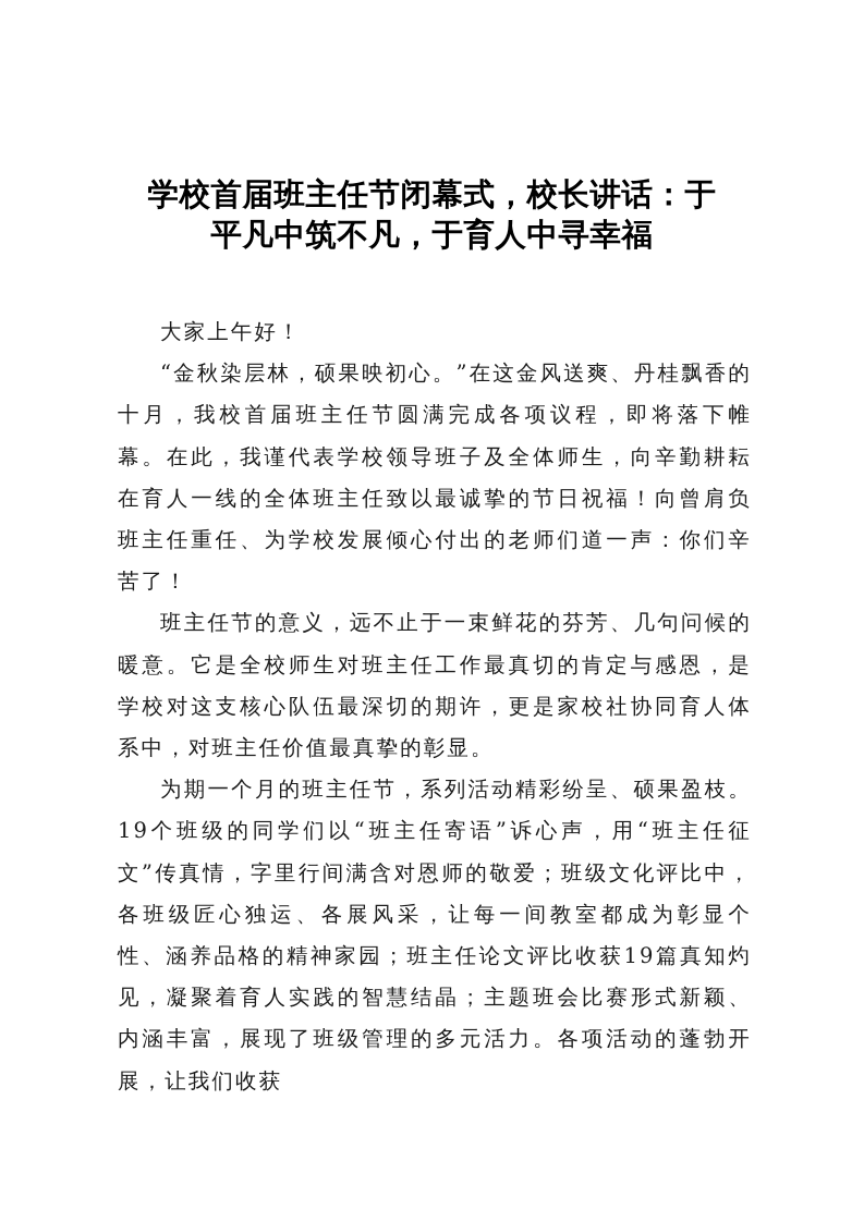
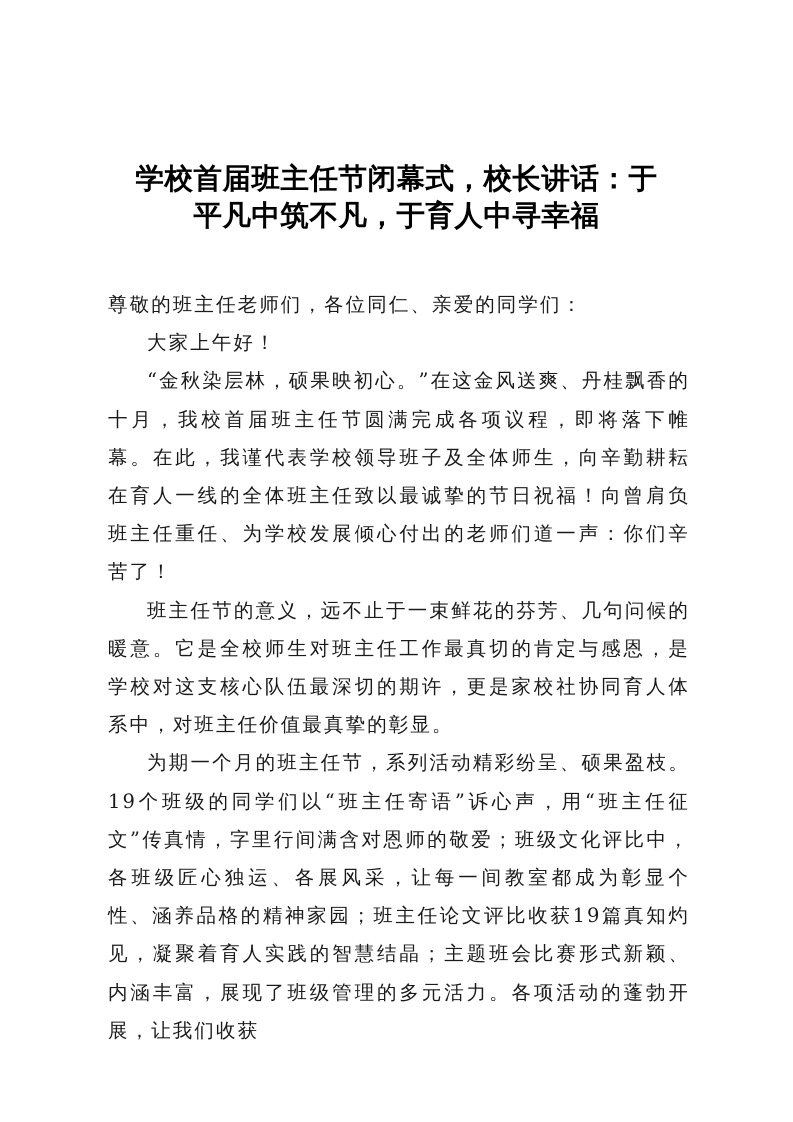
  学校首届班主任节闭幕式，校长讲话：于
  平凡中筑不凡，于育人中寻幸福
+ 尊敬的班主任老师们，各位同仁、亲爱的同学们：
  大家上午好！
  “金秋染层林，硕果映初心。”在这金风送爽、丹桂飘香的十月，我校首届班主任节圆满完成各项议程，即将落下帷幕。在此，我谨代表学校领导班子及全体师生，向辛勤耕耘在育人一线的全体班主任致以最诚挚的节日祝福！向曾肩负班主任重任、为学校发展倾心付出的老师们道一声：你们辛苦了！
  班主任节的意义，远不止于一束鲜花的芬芳、几句问候的暖意。它是全校师生对班主任工作最真切的肯定与感恩，是学校对这支核心队伍最深切的期许，更是家校社协同育人体系中，对班主任价值最真挚的彰显。
  为期一个月的班主任节，系列活动精彩纷呈、硕果盈枝。19个班级的同学们以“班主任寄语”诉心声，用“班主任征文”传真情，字里行间满含对恩师的敬爱；班级文化评比中，各班级匠心独运、各展风采，让每一间教室都成为彰显个性、涵养品格的精神家园；班主任论文评比收获19篇真知灼见，凝聚着育人实践的智慧结晶；主题班会比赛形式新颖、内涵丰富，展现了班级管理的多元活力。各项活动的蓬勃开展，让我们收获
